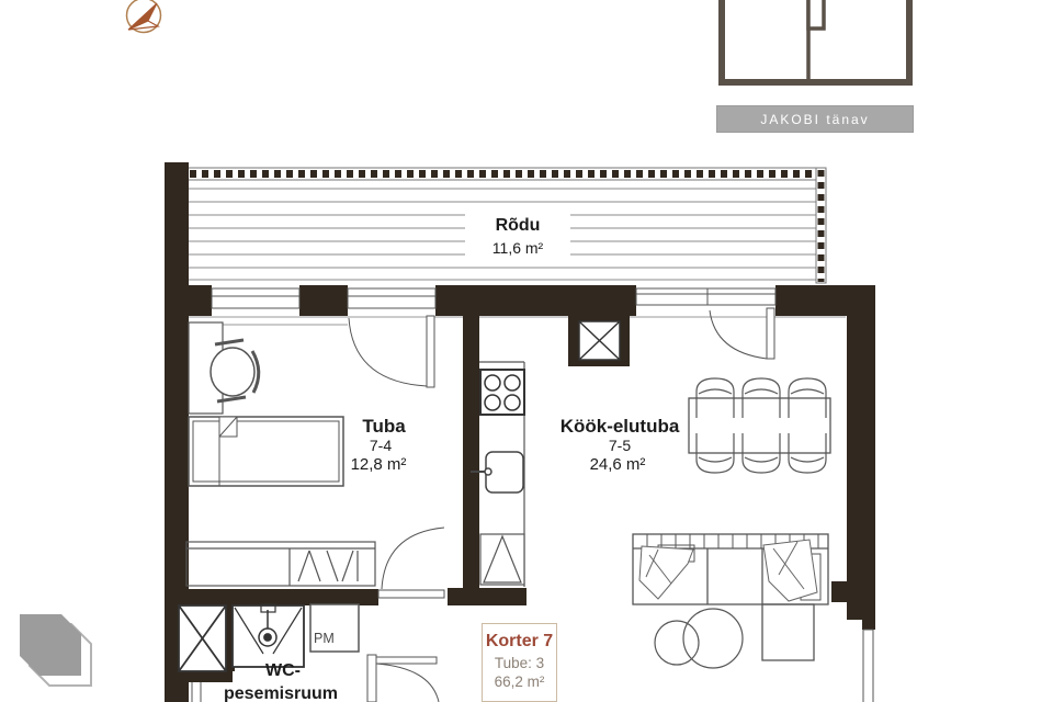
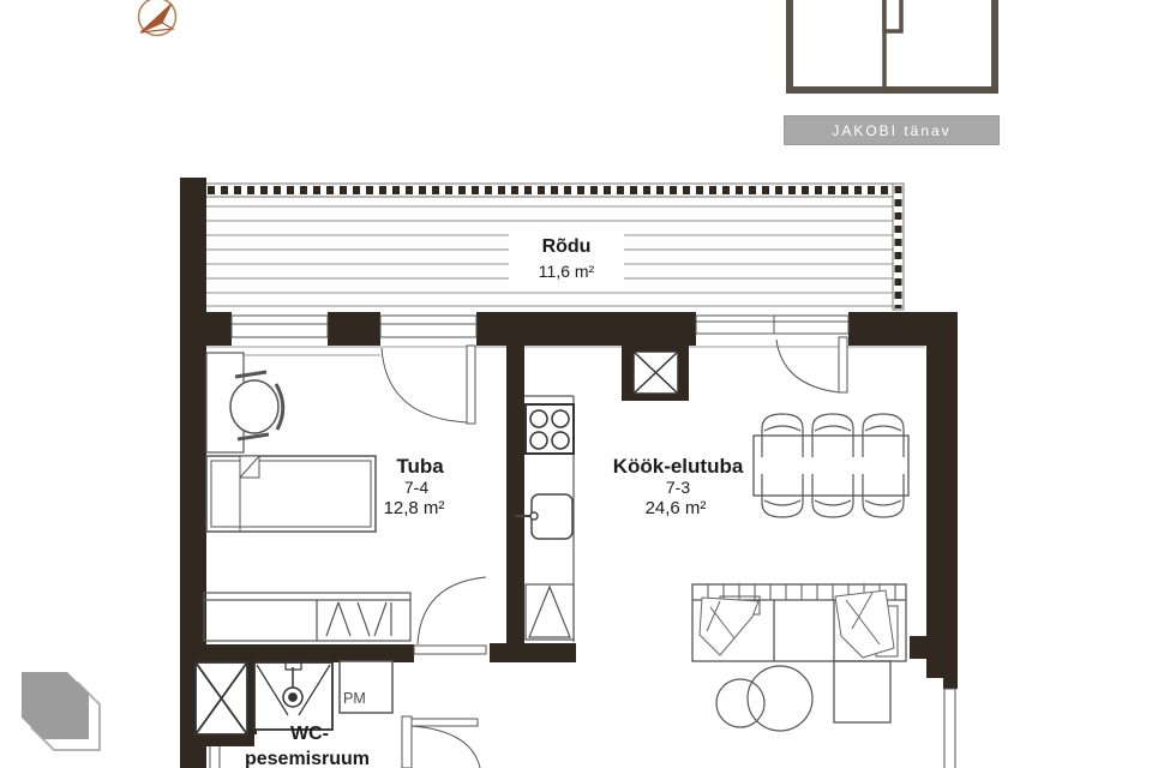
  JAKOBI tänav
  Rõdu
  11,6 m²
  Tuba
  7-4
  12,8 m²
  Köök-elutuba
- 7-5
+ 7-3
  24,6 m²
  WC-
  pesemisruum
  PM
- Korter 7
- Tube: 3
- 66,2 m²
